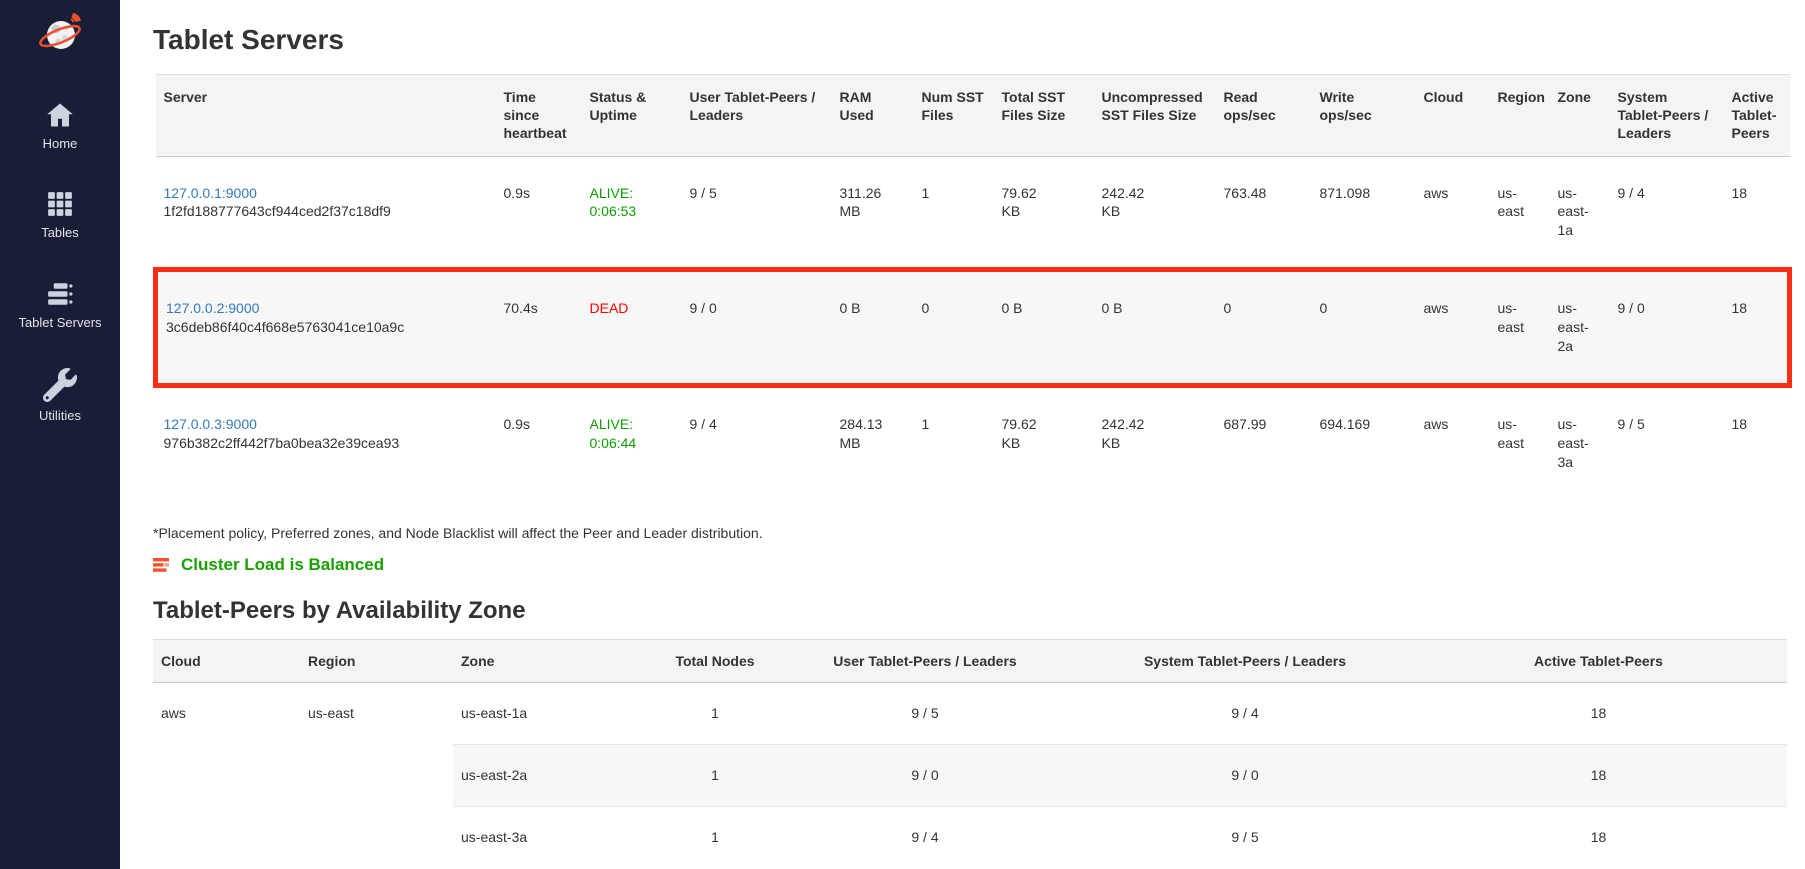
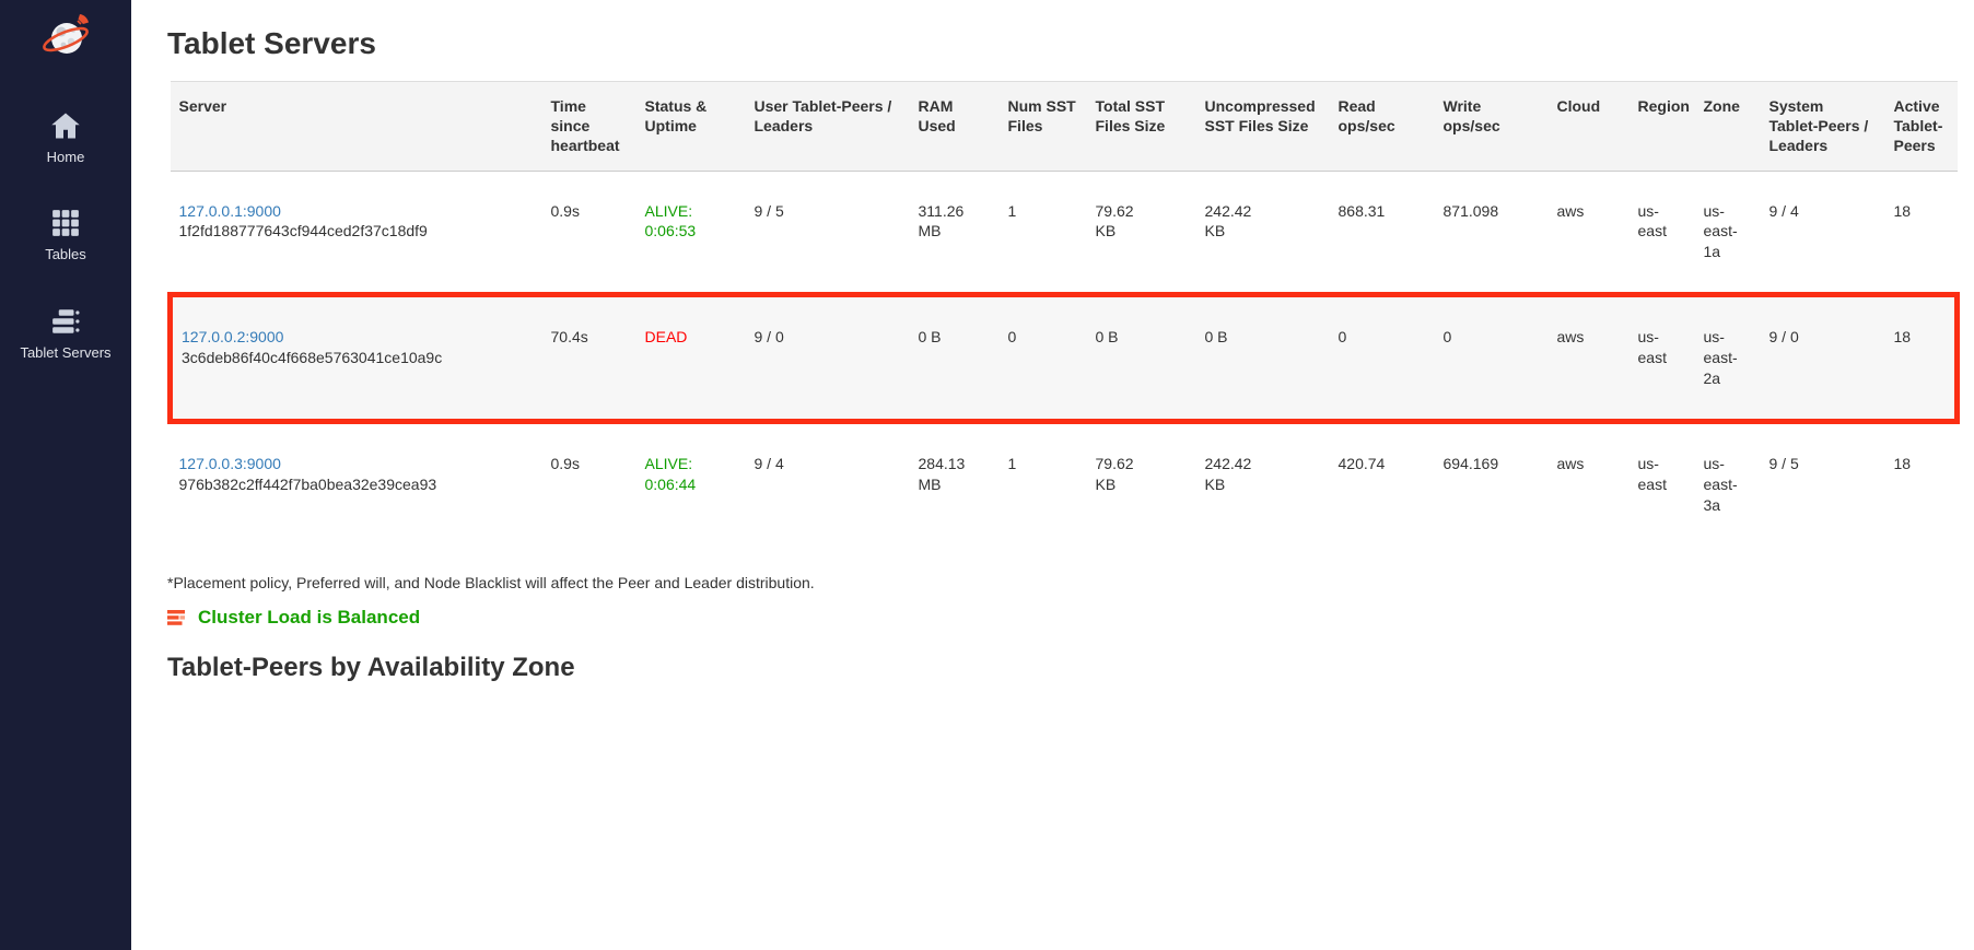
  Home
  Tables
  Tablet Servers
- Utilities
  Tablet Servers
  Server	Time since heartbeat	Status & Uptime	User Tablet-Peers / Leaders	RAM Used	Num SST Files	Total SST Files Size	Uncompressed SST Files Size	Read ops/sec	Write ops/sec	Cloud	Region	Zone	System Tablet-Peers / Leaders	Active Tablet-Peers
- 127.0.0.1:9000 1f2fd188777643cf944ced2f37c18df9	0.9s	ALIVE: 0:06:53	9 / 5	311.26 MB	1	79.62 KB	242.42 KB	763.48	871.098	aws	us-east	us-east-1a	9 / 4	18
+ 127.0.0.1:9000 1f2fd188777643cf944ced2f37c18df9	0.9s	ALIVE: 0:06:53	9 / 5	311.26 MB	1	79.62 KB	242.42 KB	868.31	871.098	aws	us-east	us-east-1a	9 / 4	18
  127.0.0.2:9000 3c6deb86f40c4f668e5763041ce10a9c	70.4s	DEAD	9 / 0	0 B	0	0 B	0 B	0	0	aws	us-east	us-east-2a	9 / 0	18
- 127.0.0.3:9000 976b382c2ff442f7ba0bea32e39cea93	0.9s	ALIVE: 0:06:44	9 / 4	284.13 MB	1	79.62 KB	242.42 KB	687.99	694.169	aws	us-east	us-east-3a	9 / 5	18
+ 127.0.0.3:9000 976b382c2ff442f7ba0bea32e39cea93	0.9s	ALIVE: 0:06:44	9 / 4	284.13 MB	1	79.62 KB	242.42 KB	420.74	694.169	aws	us-east	us-east-3a	9 / 5	18
- *Placement policy, Preferred zones, and Node Blacklist will affect the Peer and Leader distribution.
+ *Placement policy, Preferred will, and Node Blacklist will affect the Peer and Leader distribution.
  Cluster Load is Balanced
  Tablet-Peers by Availability Zone
- Cloud	Region	Zone	Total Nodes	User Tablet-Peers / Leaders	System Tablet-Peers / Leaders	Active Tablet-Peers
- aws	us-east	us-east-1a	1	9 / 5	9 / 4	18
- us-east-2a	1	9 / 0	9 / 0	18
- us-east-3a	1	9 / 4	9 / 5	18
